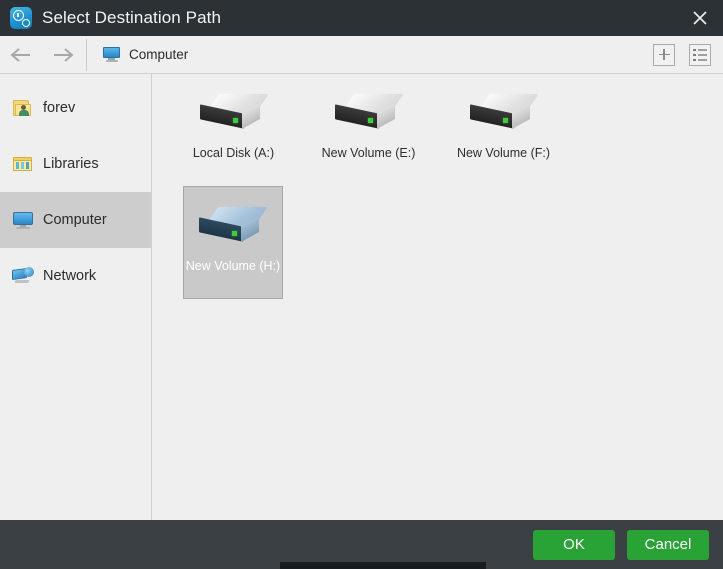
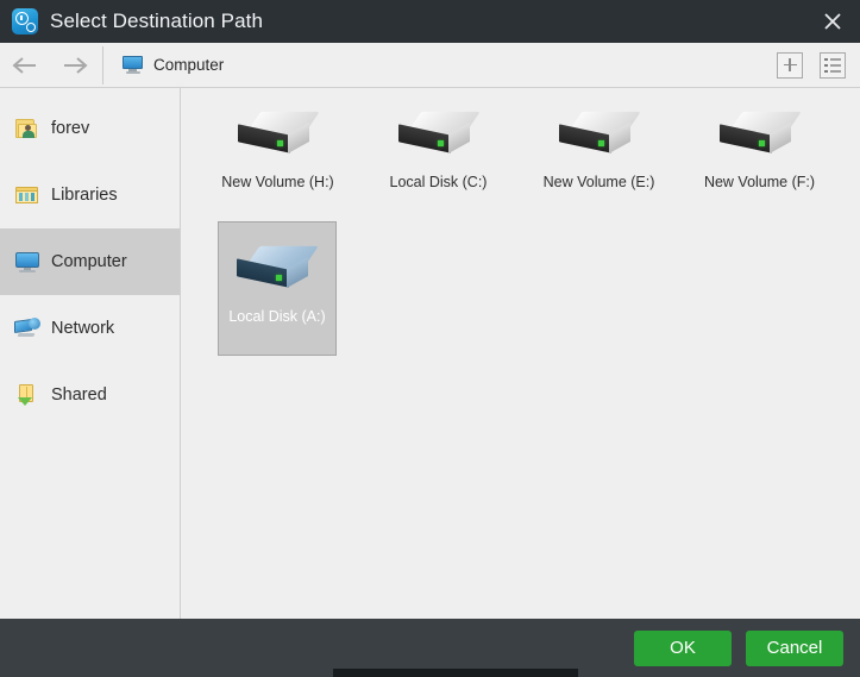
  Select Destination Path
  Computer
  forev
  Libraries
  Computer
  Network
+ Shared
- Local Disk (A:)
+ New Volume (H:)
+ Local Disk (C:)
  New Volume (E:)
  New Volume (F:)
- New Volume (H:)
+ Local Disk (A:)
  OK
  Cancel
